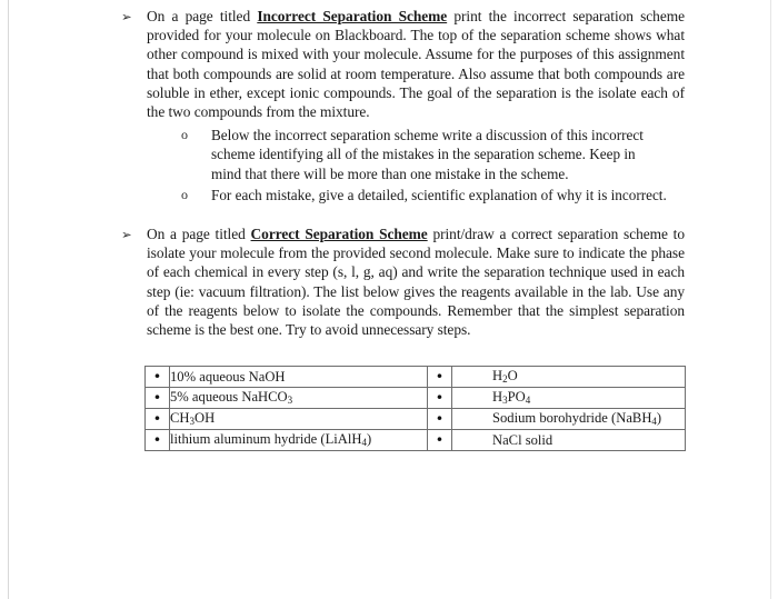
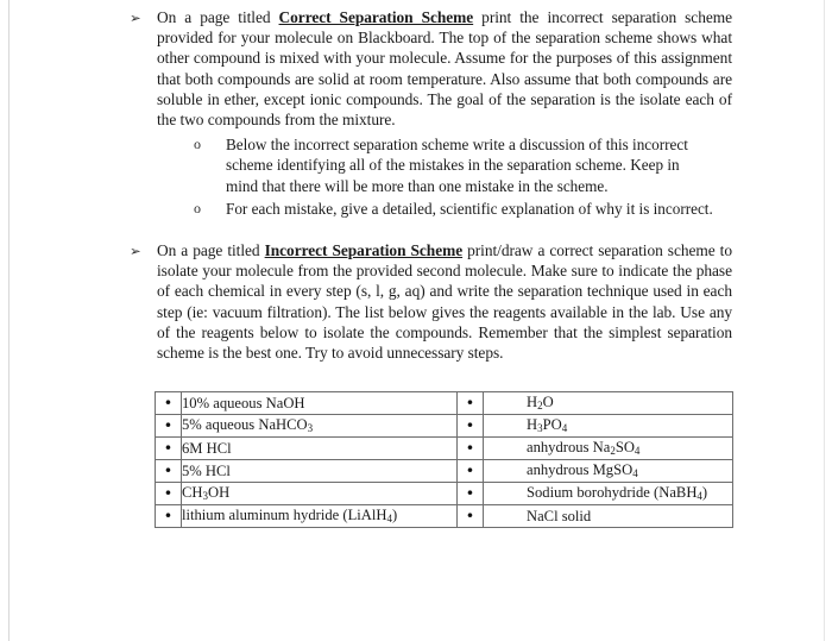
  ➢
- On a page titled Incorrect Separation Scheme print the incorrect separation scheme provided for your molecule on Blackboard. The top of the separation scheme shows what other compound is mixed with your molecule. Assume for the purposes of this assignment that both compounds are solid at room temperature. Also assume that both compounds are soluble in ether, except ionic compounds. The goal of the separation is the isolate each of the two compounds from the mixture.
+ On a page titled Correct Separation Scheme print the incorrect separation scheme provided for your molecule on Blackboard. The top of the separation scheme shows what other compound is mixed with your molecule. Assume for the purposes of this assignment that both compounds are solid at room temperature. Also assume that both compounds are soluble in ether, except ionic compounds. The goal of the separation is the isolate each of the two compounds from the mixture.
  o
  Below the incorrect separation scheme write a discussion of this incorrect scheme identifying all of the mistakes in the separation scheme. Keep in mind that there will be more than one mistake in the scheme.
  o
  For each mistake, give a detailed, scientific explanation of why it is incorrect.
  ➢
- On a page titled Correct Separation Scheme print/draw a correct separation scheme to isolate your molecule from the provided second molecule. Make sure to indicate the phase of each chemical in every step (s, l, g, aq) and write the separation technique used in each step (ie: vacuum filtration). The list below gives the reagents available in the lab. Use any of the reagents below to isolate the compounds. Remember that the simplest separation scheme is the best one. Try to avoid unnecessary steps.
+ On a page titled Incorrect Separation Scheme print/draw a correct separation scheme to isolate your molecule from the provided second molecule. Make sure to indicate the phase of each chemical in every step (s, l, g, aq) and write the separation technique used in each step (ie: vacuum filtration). The list below gives the reagents available in the lab. Use any of the reagents below to isolate the compounds. Remember that the simplest separation scheme is the best one. Try to avoid unnecessary steps.
  •	10% aqueous NaOH	•	H2O
  •	5% aqueous NaHCO3	•	H3PO4
+ •	6M HCl	•	anhydrous Na2SO4
+ •	5% HCl	•	anhydrous MgSO4
  •	CH3OH	•	Sodium borohydride (NaBH4)
  •	lithium aluminum hydride (LiAlH4)	•	NaCl solid
